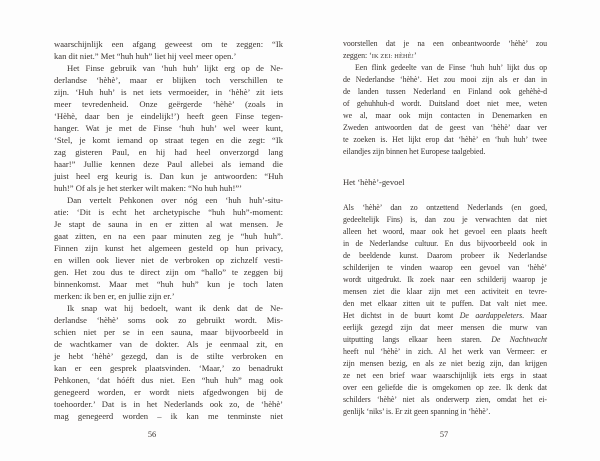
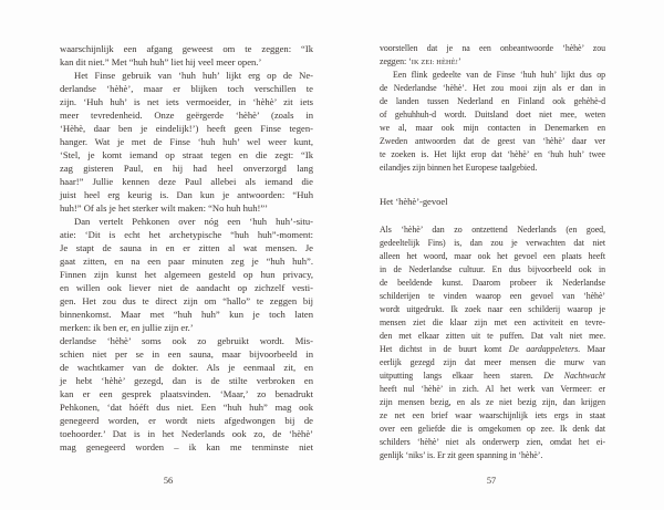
  waarschijnlijk een afgang geweest om te zeggen: “Ik
  kan dit niet.” Met “huh huh” liet hij veel meer open.’
  Het Finse gebruik van ‘huh huh’ lijkt erg op de Ne-
  derlandse ‘hèhè’, maar er blijken toch verschillen te
  zijn. ‘Huh huh’ is net iets vermoeider, in ‘hèhè’ zit iets
  meer tevredenheid. Onze geërgerde ‘hèhè’ (zoals in
  ‘Hèhè, daar ben je eindelijk!’) heeft geen Finse tegen-
  hanger. Wat je met de Finse ‘huh huh’ wel weer kunt,
  ‘Stel, je komt iemand op straat tegen en die zegt: “Ik
  zag gisteren Paul, en hij had heel onverzorgd lang
  haar!” Jullie kennen deze Paul allebei als iemand die
  juist heel erg keurig is. Dan kun je antwoorden: “Huh
  huh!” Of als je het sterker wilt maken: “No huh huh!”’
  Dan vertelt Pehkonen over nóg een ‘huh huh’-situ-
  atie: ‘Dit is echt het archetypische “huh huh”-moment:
  Je stapt de sauna in en er zitten al wat mensen. Je
  gaat zitten, en na een paar minuten zeg je “huh huh”.
  Finnen zijn kunst het algemeen gesteld op hun privacy,
- en willen ook liever niet de verbroken op zichzelf vesti-
+ en willen ook liever niet de aandacht op zichzelf vesti-
  gen. Het zou dus te direct zijn om “hallo” te zeggen bij
  binnenkomst. Maar met “huh huh” kun je toch laten
  merken: ik ben er, en jullie zijn er.’
- Ik snap wat hij bedoelt, want ik denk dat de Ne-
  derlandse ‘hèhè’ soms ook zo gebruikt wordt. Mis-
  schien niet per se in een sauna, maar bijvoorbeeld in
  de wachtkamer van de dokter. Als je eenmaal zit, en
  je hebt ‘hèhè’ gezegd, dan is de stilte verbroken en
  kan er een gesprek plaatsvinden. ‘Maar,’ zo benadrukt
  Pehkonen, ‘dat hóéft dus niet. Een “huh huh” mag ook
  genegeerd worden, er wordt niets afgedwongen bij de
  toehoorder.’ Dat is in het Nederlands ook zo, de ‘hèhè’
  mag genegeerd worden – ik kan me tenminste niet
  56
  voorstellen dat je na een onbeantwoorde ‘hèhè’ zou
  Een flink gedeelte van de Finse ‘huh huh’ lijkt dus op
  de Nederlandse ‘hèhè’. Het zou mooi zijn als er dan in
  de landen tussen Nederland en Finland ook gehèhè-d
  of gehuhhuh-d wordt. Duitsland doet niet mee, weten
  we al, maar ook mijn contacten in Denemarken en
  Zweden antwoorden dat de geest van ‘hèhè’ daar ver
  te zoeken is. Het lijkt erop dat ‘hèhè’ en ‘huh huh’ twee
  eilandjes zijn binnen het Europese taalgebied.
  Het ‘hèhè’-gevoel
  Als ‘hèhè’ dan zo ontzettend Nederlands (en goed,
  gedeeltelijk Fins) is, dan zou je verwachten dat niet
  alleen het woord, maar ook het gevoel een plaats heeft
  in de Nederlandse cultuur. En dus bijvoorbeeld ook in
  de beeldende kunst. Daarom probeer ik Nederlandse
  schilderijen te vinden waarop een gevoel van ‘hèhè’
  wordt uitgedrukt. Ik zoek naar een schilderij waarop je
  mensen ziet die klaar zijn met een activiteit en tevre-
  den met elkaar zitten uit te puffen. Dat valt niet mee.
  Het dichtst in de buurt komt De aardappeleters. Maar
  eerlijk gezegd zijn dat meer mensen die murw van
  uitputting langs elkaar heen staren. De Nachtwacht
  heeft nul ‘hèhè’ in zich. Al het werk van Vermeer: er
  zijn mensen bezig, en als ze niet bezig zijn, dan krijgen
  ze net een brief waar waarschijnlijk iets ergs in staat
  over een geliefde die is omgekomen op zee. Ik denk dat
  schilders ‘hèhè’ niet als onderwerp zien, omdat het ei-
  genlijk ‘niks’ is. Er zit geen spanning in ‘hèhè’.
  57
